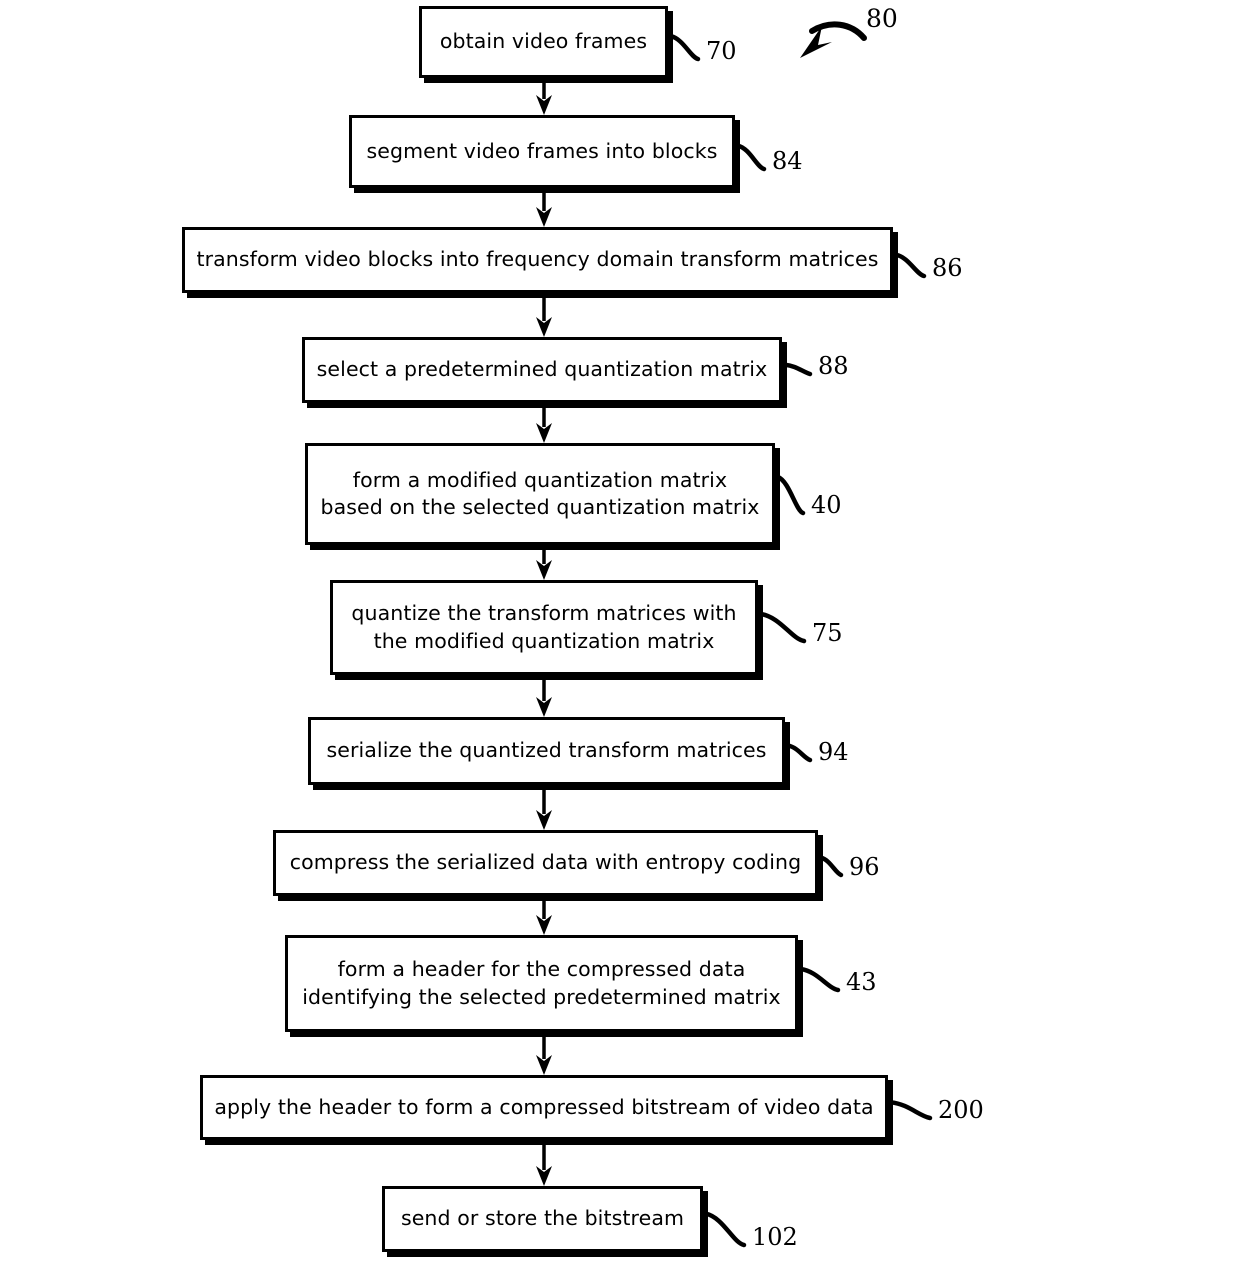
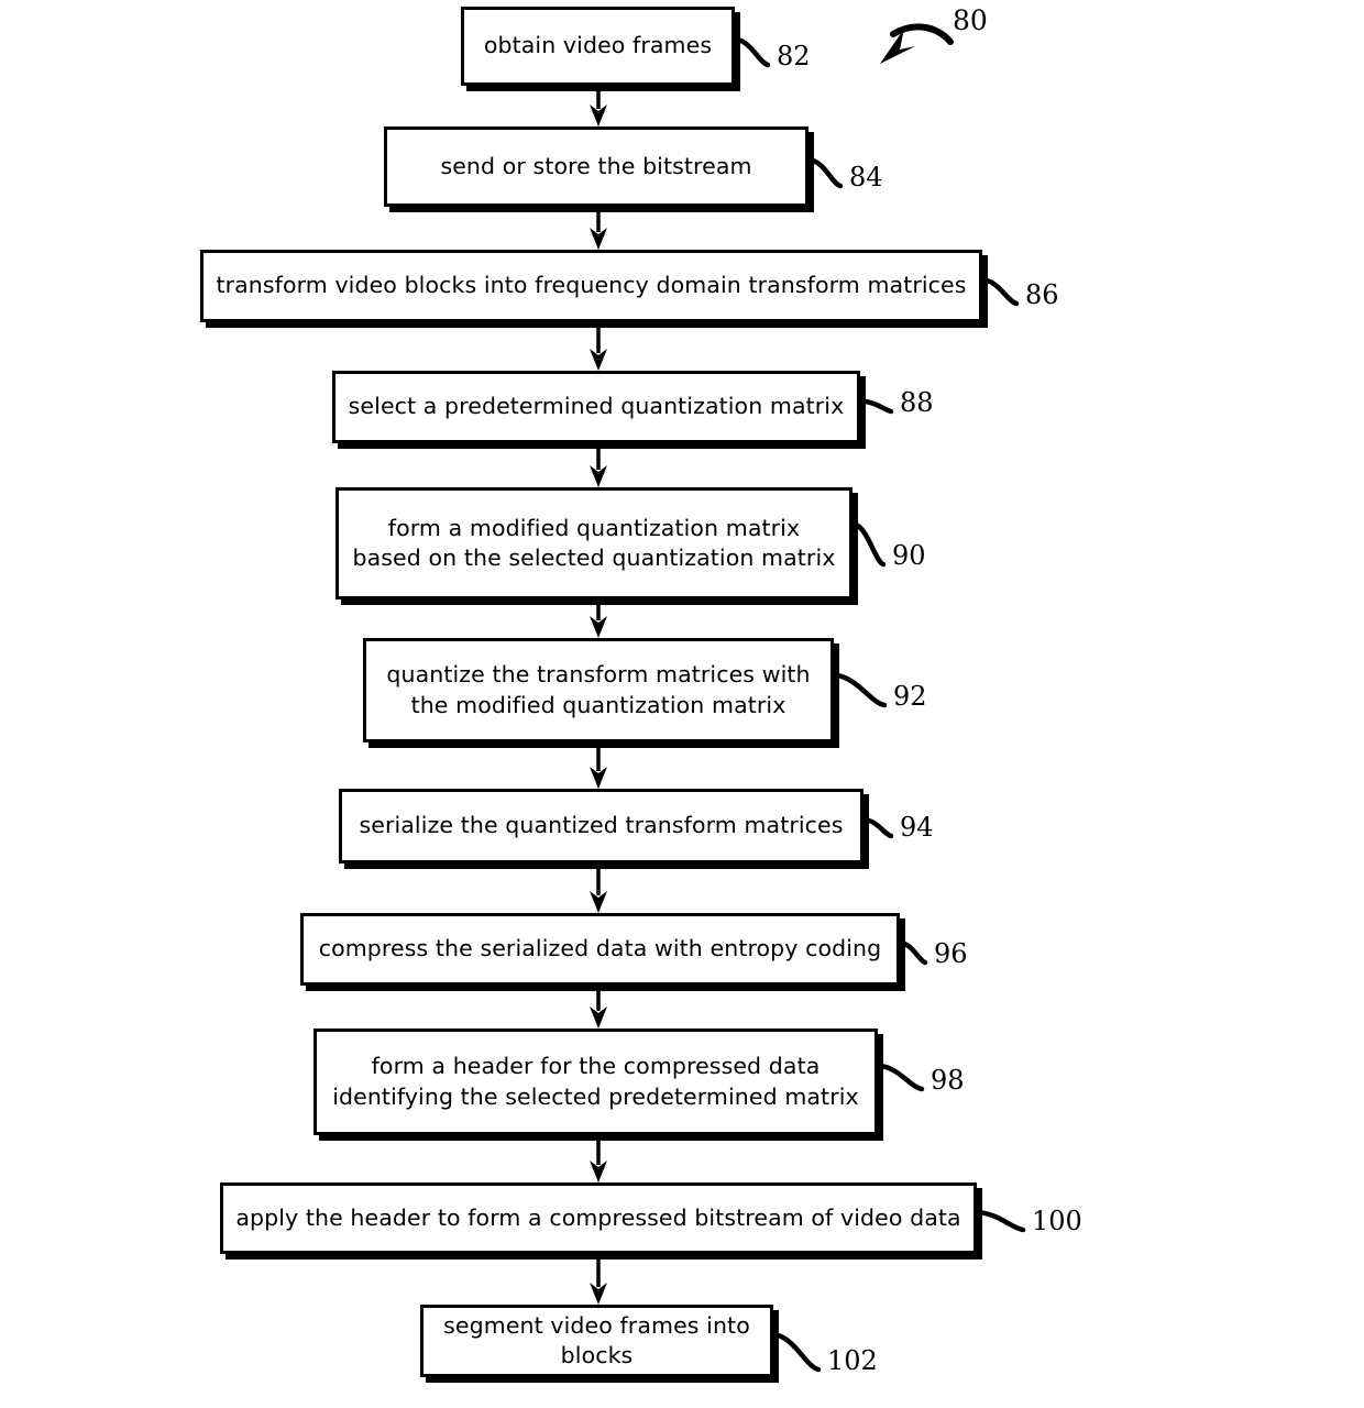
  obtain video frames
- segment video frames into blocks
+ send or store the bitstream
  transform video blocks into frequency domain transform matrices
  select a predetermined quantization matrix
  form a modified quantization matrix
  based on the selected quantization matrix
  quantize the transform matrices with
  the modified quantization matrix
  serialize the quantized transform matrices
  compress the serialized data with entropy coding
  form a header for the compressed data
  identifying the selected predetermined matrix
  apply the header to form a compressed bitstream of video data
- send or store the bitstream
+ segment video frames into blocks
- 70
+ 82
  84
  86
  88
- 40
+ 90
- 75
+ 92
  94
  96
- 43
+ 98
- 200
+ 100
  102
  80
